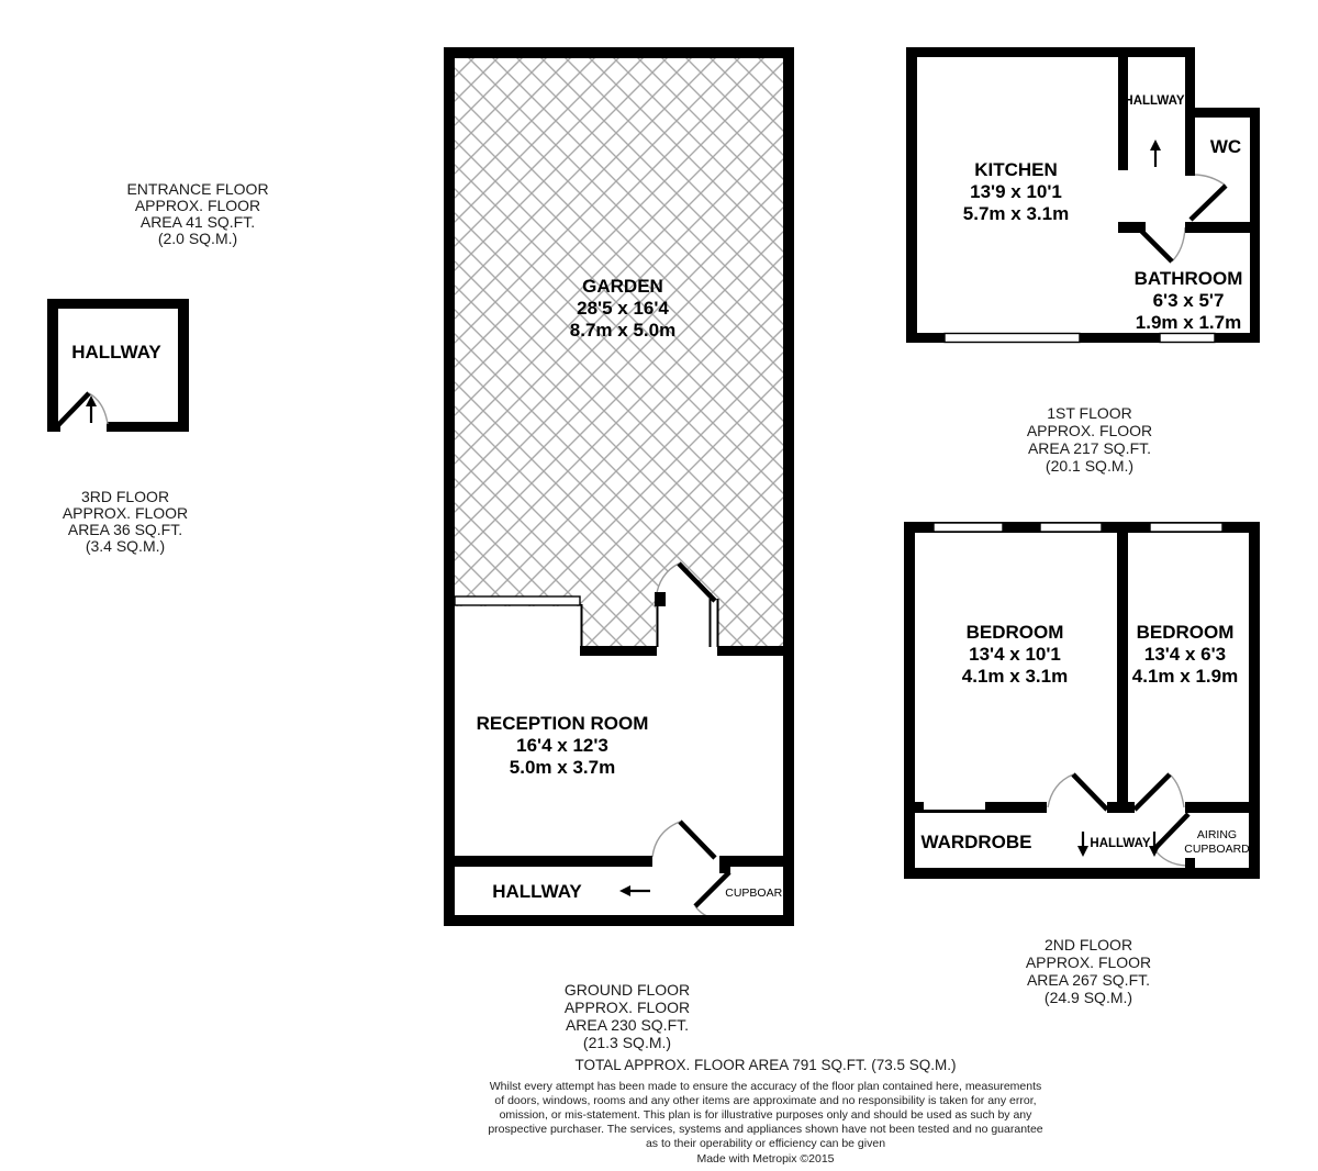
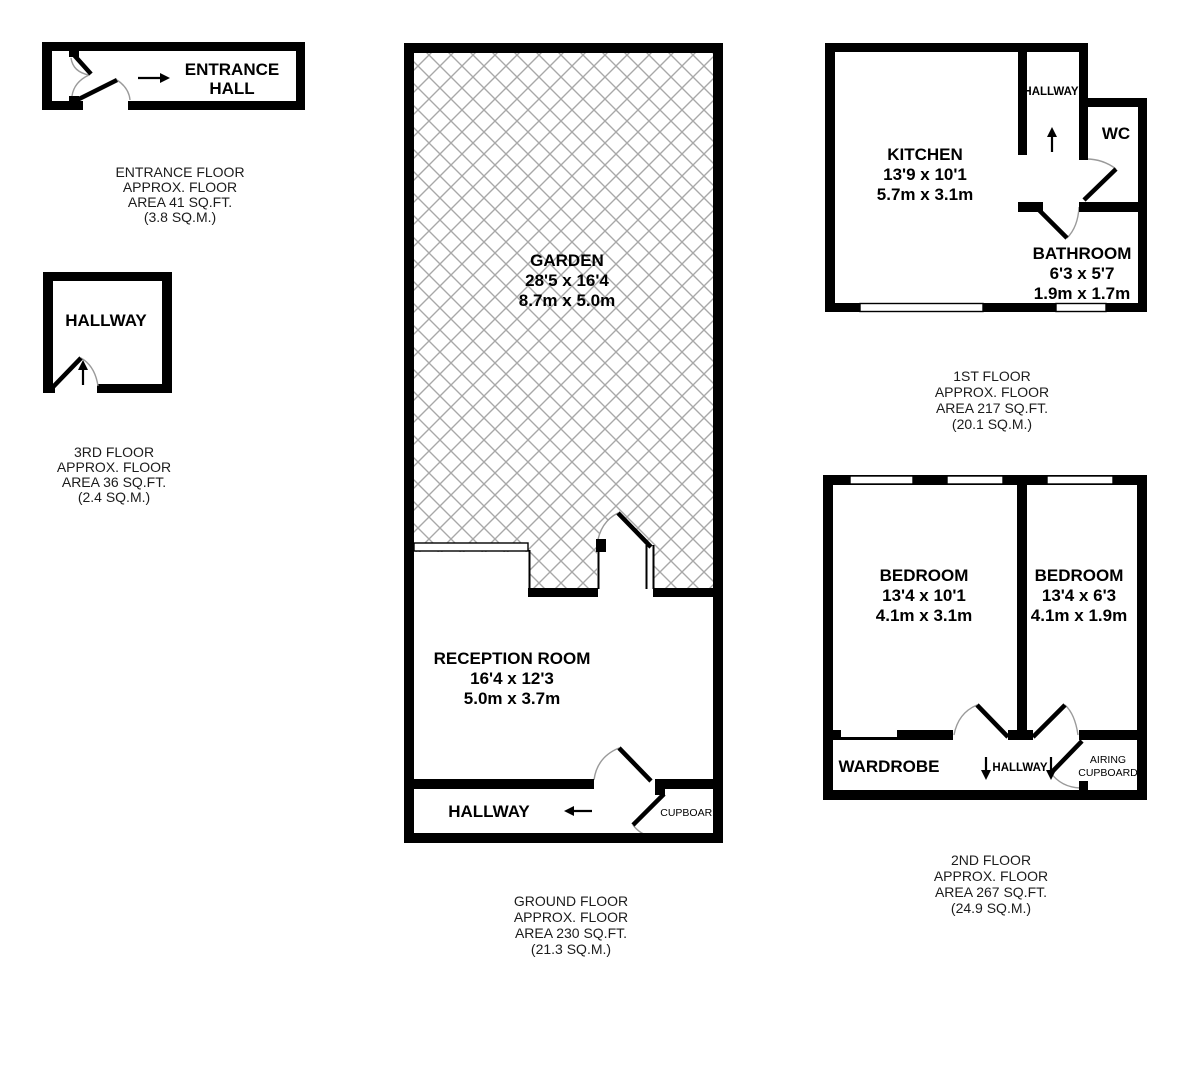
+ ENTRANCE
+ HALL
  ENTRANCE FLOOR
  APPROX. FLOOR
  AREA 41 SQ.FT.
- (2.0 SQ.M.)
+ (3.8 SQ.M.)
  HALLWAY
  3RD FLOOR
  APPROX. FLOOR
  AREA 36 SQ.FT.
- (3.4 SQ.M.)
+ (2.4 SQ.M.)
  GARDEN
  28'5 x 16'4
  8.7m x 5.0m
  RECEPTION ROOM
  16'4 x 12'3
  5.0m x 3.7m
  HALLWAY
  CUPBOARD
  GROUND FLOOR
  APPROX. FLOOR
  AREA 230 SQ.FT.
  (21.3 SQ.M.)
  KITCHEN
  13'9 x 10'1
  5.7m x 3.1m
  HALLWAY
  WC
  BATHROOM
  6'3 x 5'7
  1.9m x 1.7m
  1ST FLOOR
  APPROX. FLOOR
  AREA 217 SQ.FT.
  (20.1 SQ.M.)
  BEDROOM
  13'4 x 10'1
  4.1m x 3.1m
  BEDROOM
  13'4 x 6'3
  4.1m x 1.9m
  WARDROBE
  HALLWAY
  AIRING
  CUPBOARD
  2ND FLOOR
  APPROX. FLOOR
  AREA 267 SQ.FT.
  (24.9 SQ.M.)
- TOTAL APPROX. FLOOR AREA 791 SQ.FT. (73.5 SQ.M.)
- Whilst every attempt has been made to ensure the accuracy of the floor plan contained here, measurements
- of doors, windows, rooms and any other items are approximate and no responsibility is taken for any error,
- omission, or mis-statement. This plan is for illustrative purposes only and should be used as such by any
- prospective purchaser. The services, systems and appliances shown have not been tested and no guarantee
- as to their operability or efficiency can be given
- Made with Metropix ©2015
